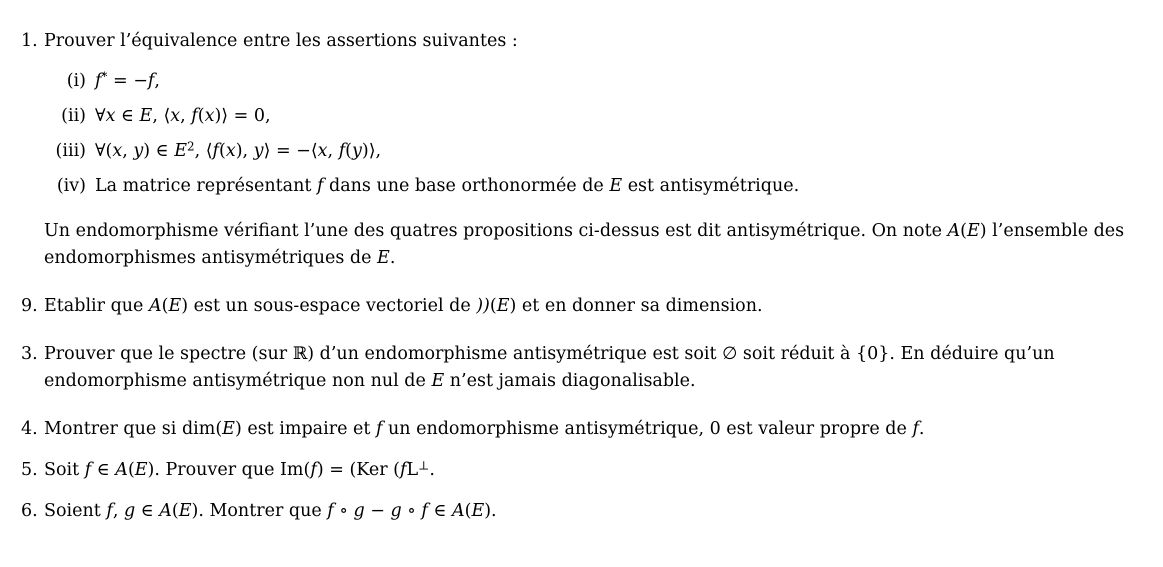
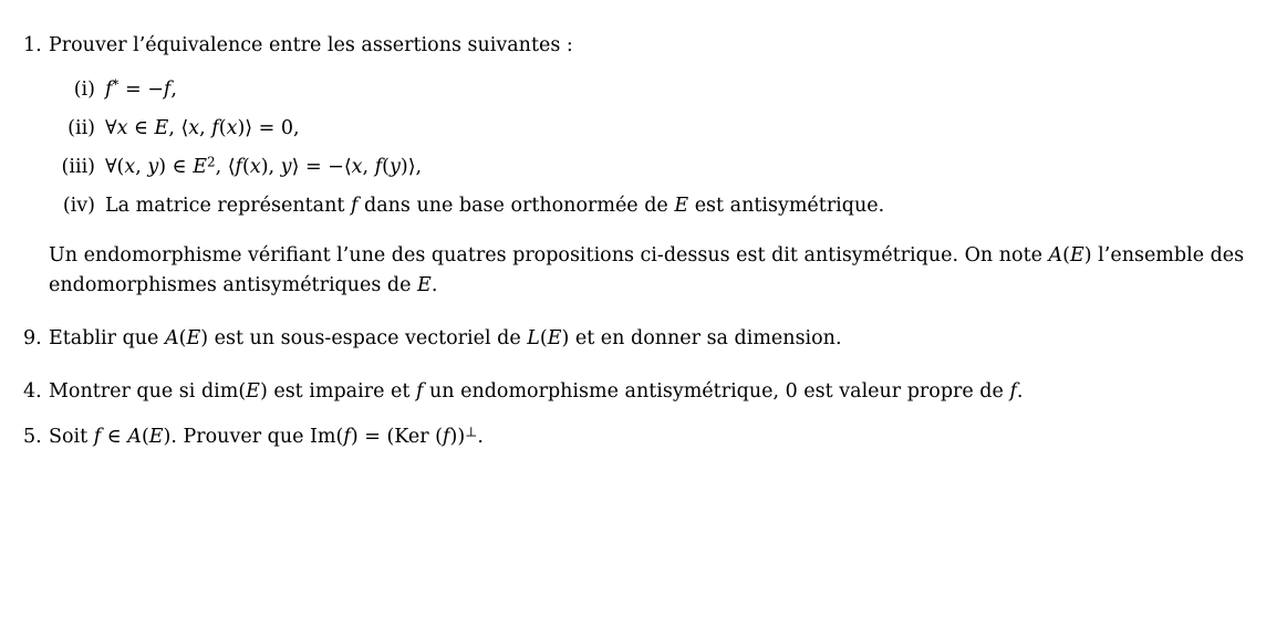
  1.
  Prouver l’équivalence entre les assertions suivantes :
  (i)
  f* = −f,
  (ii)
  ∀x ∈ E, ⟨x, f(x)⟩ = 0,
  (iii)
  ∀(x, y) ∈ E2, ⟨f(x), y⟩ = −⟨x, f(y)⟩,
  (iv)
  La matrice représentant f dans une base orthonormée de E est antisymétrique.
  Un endomorphisme vérifiant l’une des quatres propositions ci-dessus est dit antisymétrique. On note A(E) l’ensemble des endomorphismes antisymétriques de E.
  9.
- Etablir que A(E) est un sous-espace vectoriel de ))(E) et en donner sa dimension.
+ Etablir que A(E) est un sous-espace vectoriel de L(E) et en donner sa dimension.
- 3.
- Prouver que le spectre (sur ℝ) d’un endomorphisme antisymétrique est soit ∅ soit réduit à {0}. En déduire qu’un endomorphisme antisymétrique non nul de E n’est jamais diagonalisable.
  4.
  Montrer que si dim(E) est impaire et f un endomorphisme antisymétrique, 0 est valeur propre de f.
  5.
- Soit f ∈ A(E). Prouver que Im(f) = (Ker (fL⊥.
+ Soit f ∈ A(E). Prouver que Im(f) = (Ker (f))⊥.
- 6.
- Soient f, g ∈ A(E). Montrer que f ∘ g − g ∘ f ∈ A(E).
